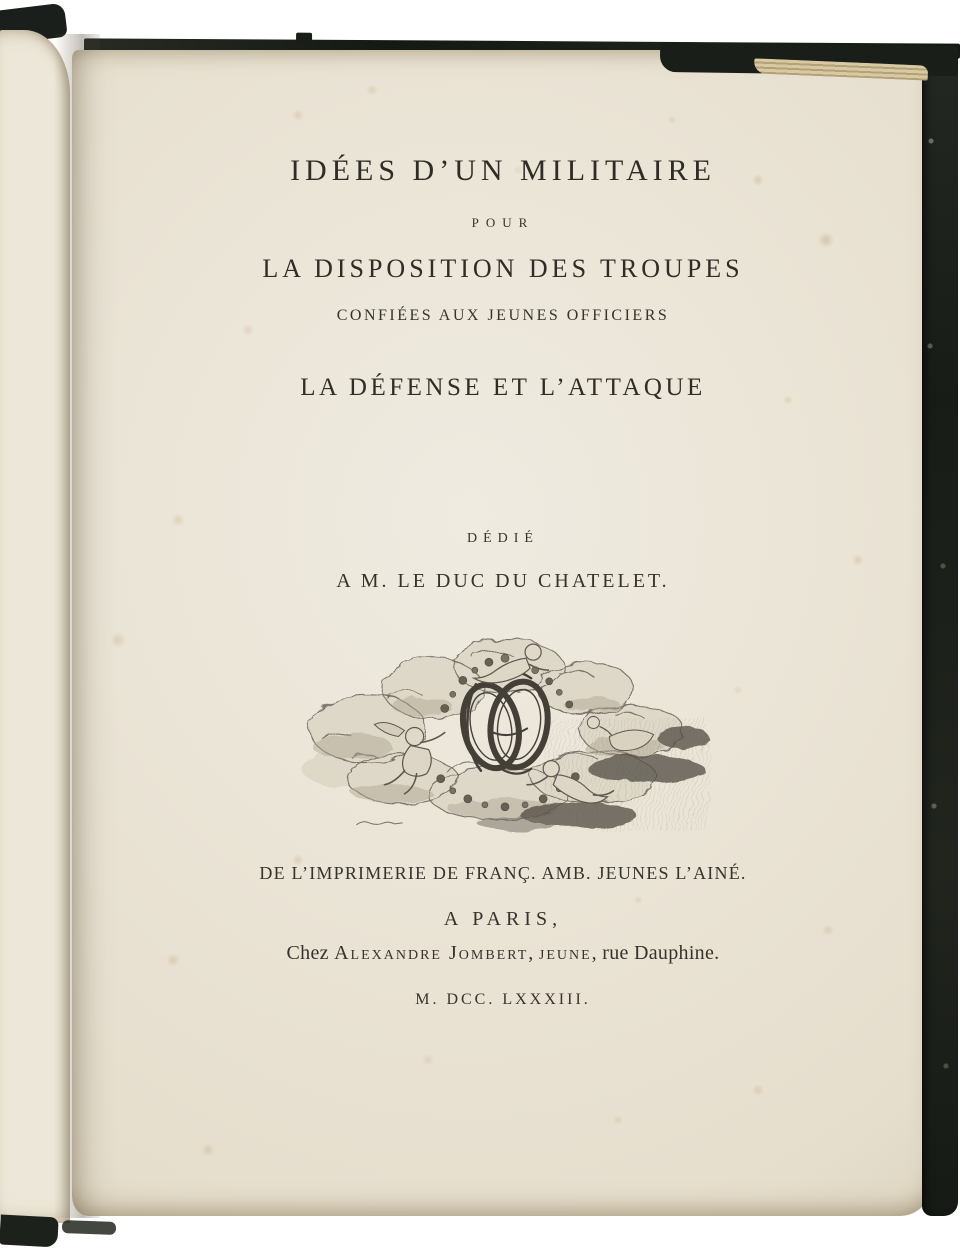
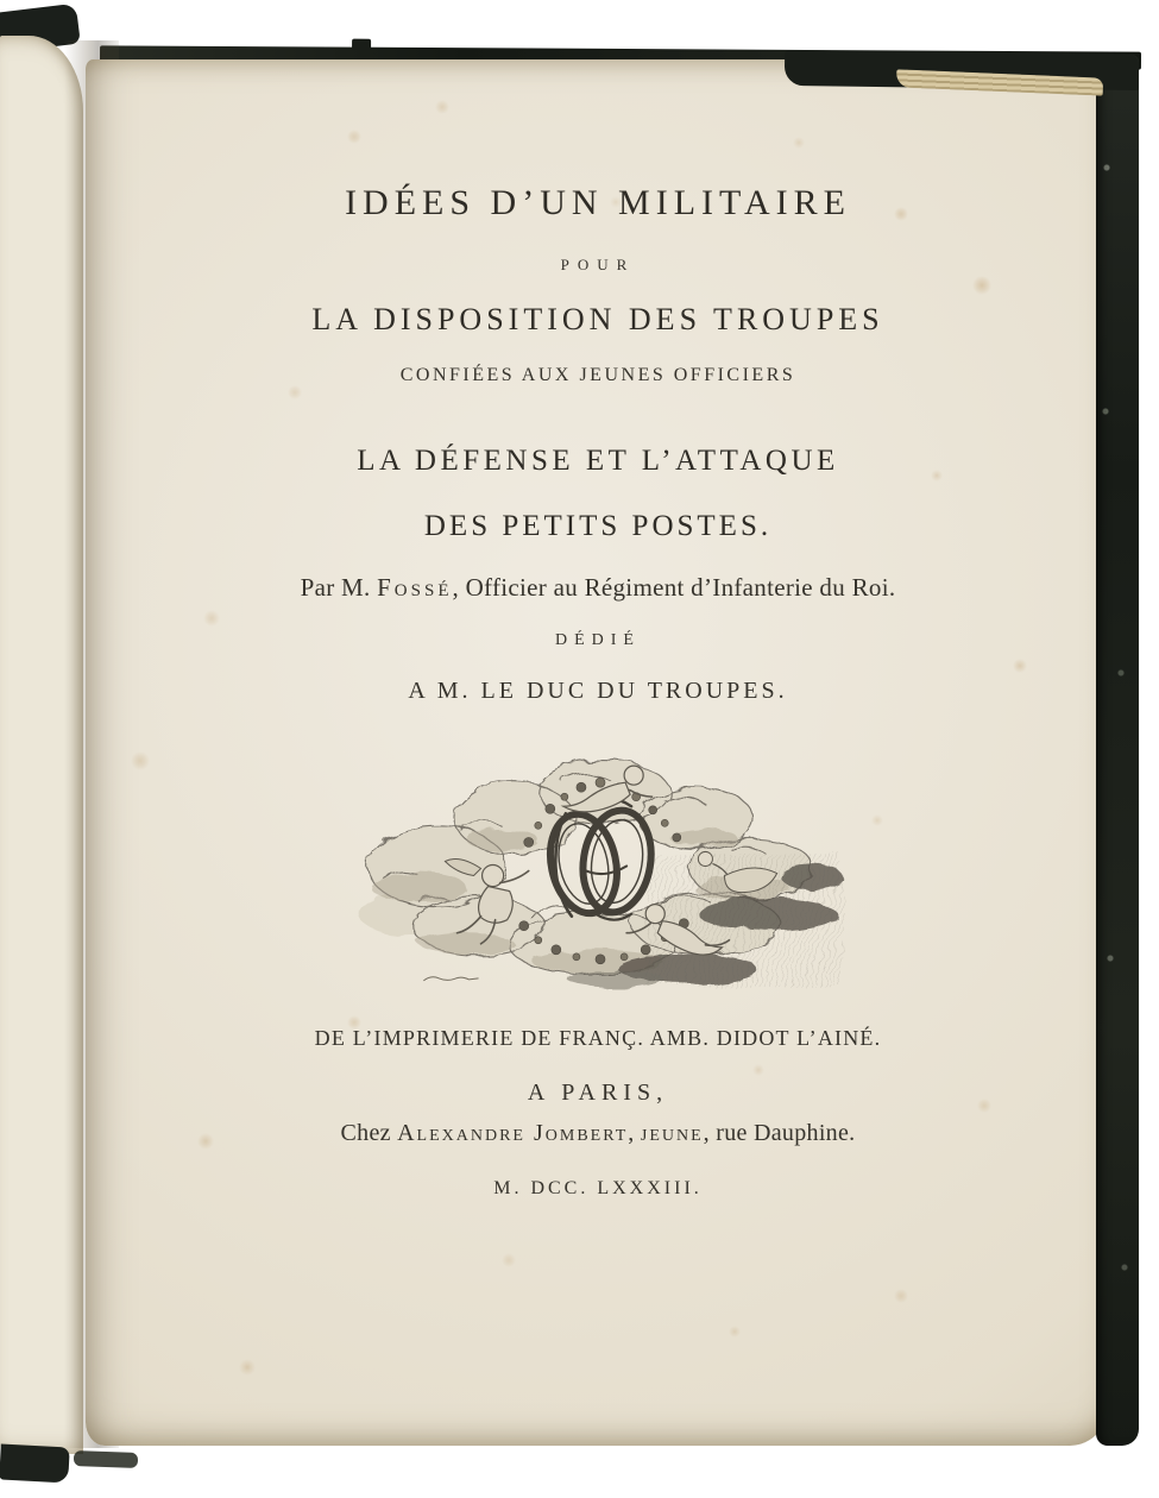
  IDÉES D’UN MILITAIRE
  POUR
  LA DISPOSITION DES TROUPES
  CONFIÉES AUX JEUNES OFFICIERS
  LA DÉFENSE ET L’ATTAQUE
+ DES PETITS POSTES.
+ Par M. Fossé, Officier au Régiment d’Infanterie du Roi.
  DÉDIÉ
- A M. LE DUC DU CHATELET.
+ A M. LE DUC DU TROUPES.
- DE L’IMPRIMERIE DE FRANÇ. AMB. JEUNES L’AINÉ.
+ DE L’IMPRIMERIE DE FRANÇ. AMB. DIDOT L’AINÉ.
  A PARIS,
  Chez Alexandre Jombert, jeune, rue Dauphine.
  M. DCC. LXXXIII.
